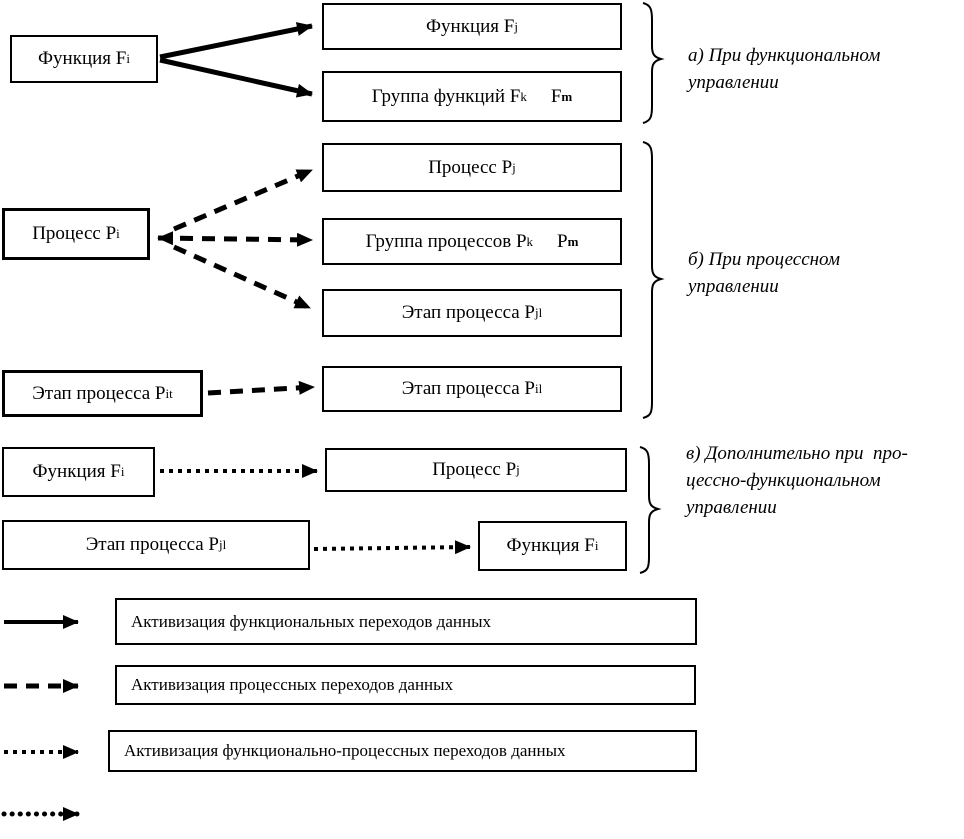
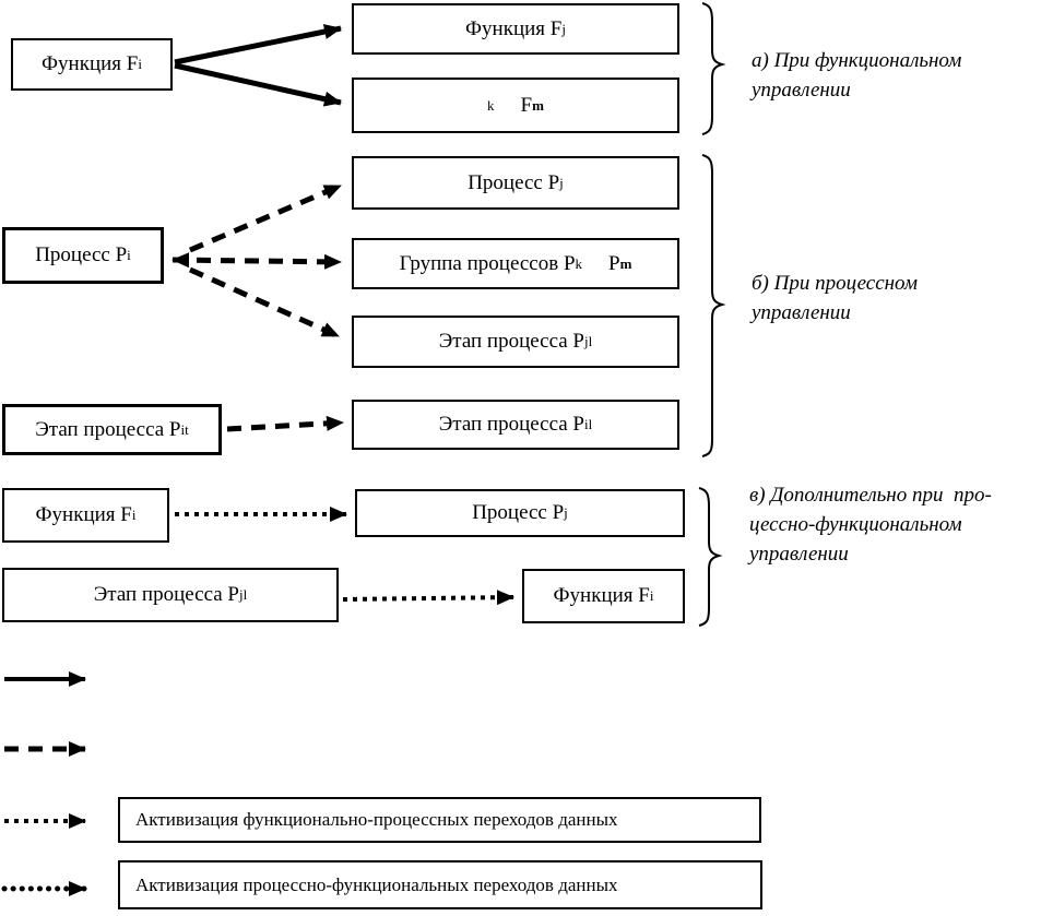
  Функция F
  i
  Функция F
  j
- Группа функций F
  k
  F
  m
  Процесс P
  i
  Процесс P
  j
  Группа процессов P
  k
  P
  m
  Этап процесса P
  jl
  Этап процесса P
  it
  Этап процесса P
  il
  Функция F
  i
  Процесс P
  j
  Этап процесса P
  jl
  Функция F
  i
  а) При функциональном
  управлении
  б) При процессном
  управлении
  в) Дополнительно при про-
  цессно-функциональном
  управлении
- Активизация функциональных переходов данных
- Активизация процессных переходов данных
  Активизация функционально-процессных переходов данных
+ Активизация процессно-функциональных переходов данных
